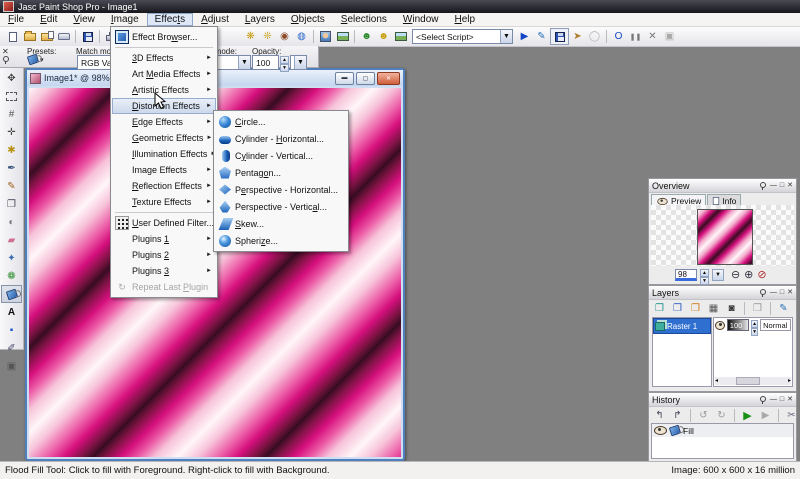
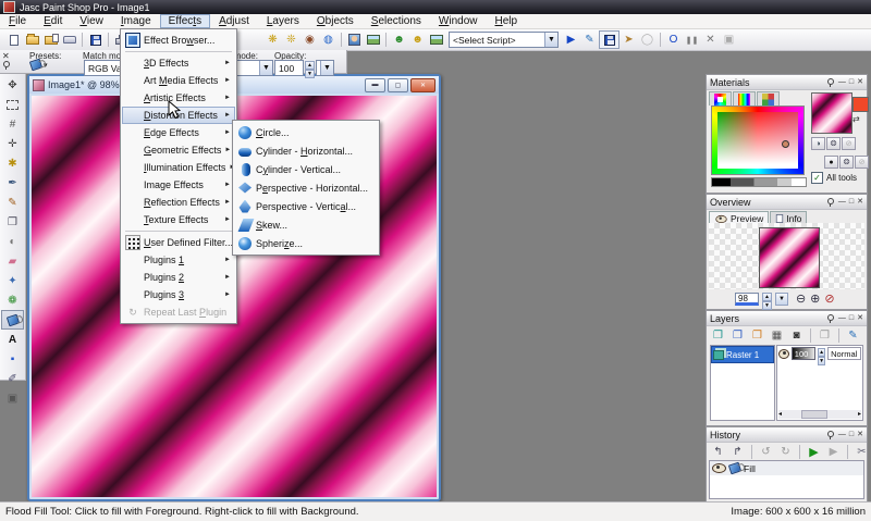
  Jasc Paint Shop Pro - Image1
  File
  Edit
  View
  Image
  Effects
  Adjust
  Layers
  Objects
  Selections
  Window
  Help
  ❋
  ❊
  ◉
  ◍
  ☻
  ☻
  <Select Script>
  ▶
  ✎
  ➤
  ◯
  O
  ✕
  ▣
  ✕
  Presets:
  Match mo
  Opacity:
  100
  ✥
  #
  ✛
  ✱
  ✒
  ✎
  ❐
  ◐
  ▰
  ✦
  ❁
  A
  ▪
  ✐
  ▣
  Image1* @ 98%
+ Materials
+ ⇄
+ ✓
+ All tools
  Overview
  Preview
  Info
  98
  ⊖
  ⊕
  ⊘
  Layers
  ❐
  ❐
  ❐
  ▦
  ◙
  ❐
  ✎
  Raster 1
  100
  Normal
  History
  ↰
  ↱
  ↺
  ↻
  ▶
  ▶
  ✂
  Fill
  Effect Browser...
  3D Effects
  Art Media Effects
  Artistic Effects
  Distortin Effects
  Edge Effects
  Geometric Effects
  Illumination Effects
  Image Effects
  Reflection Effects
  Texture Effects
  User Defined Filter..
  Plugins 1
  Plugins 2
  Plugins 3
  ↻
  Repeat Last Plugin
  Circle...
  Cylinder - Horizontal...
  Cylinder - Vertical...
- Pentagon...
  Perspective - Horizontal...
  Perspective - Vertical...
  Skew...
  Spherize...
  Flood Fill Tool: Click to fill with Foreground. Right-click to fill with Background.
  Image: 600 x 600 x 16 million
